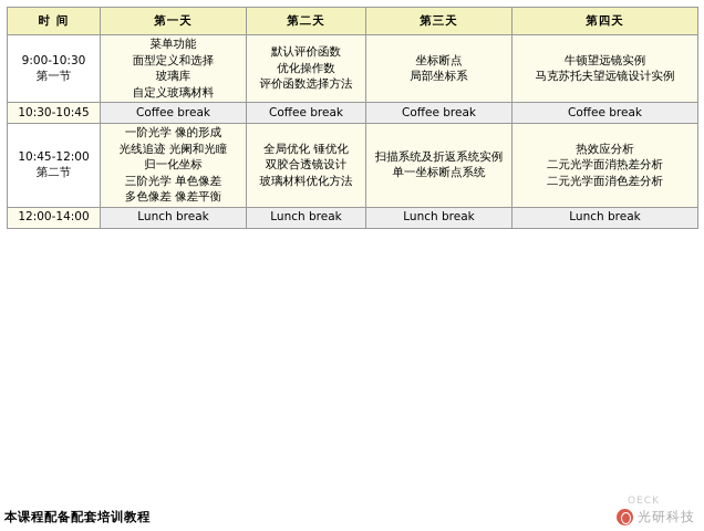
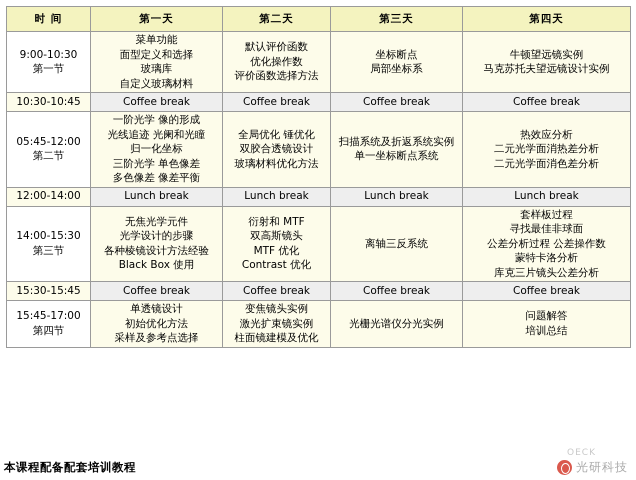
  时 间	第一天	第二天	第三天	第四天
  9:00-10:30第一节	菜单功能面型定义和选择玻璃库自定义玻璃材料	默认评价函数优化操作数评价函数选择方法	坐标断点局部坐标系	牛顿望远镜实例马克苏托夫望远镜设计实例
  10:30-10:45	Coffee break	Coffee break	Coffee break	Coffee break
- 10:45-12:00第二节	一阶光学 像的形成光线追迹 光阑和光瞳归一化坐标三阶光学 单色像差多色像差 像差平衡	全局优化 锤优化双胶合透镜设计玻璃材料优化方法	扫描系统及折返系统实例单一坐标断点系统	热效应分析二元光学面消热差分析二元光学面消色差分析
+ 05:45-12:00第二节	一阶光学 像的形成光线追迹 光阑和光瞳归一化坐标三阶光学 单色像差多色像差 像差平衡	全局优化 锤优化双胶合透镜设计玻璃材料优化方法	扫描系统及折返系统实例单一坐标断点系统	热效应分析二元光学面消热差分析二元光学面消色差分析
  12:00-14:00	Lunch break	Lunch break	Lunch break	Lunch break
+ 14:00-15:30第三节	无焦光学元件光学设计的步骤各种棱镜设计方法经验Black Box 使用	衍射和 MTF双高斯镜头MTF 优化Contrast 优化	离轴三反系统	套样板过程寻找最佳非球面公差分析过程 公差操作数蒙特卡洛分析库克三片镜头公差分析
+ 15:30-15:45	Coffee break	Coffee break	Coffee break	Coffee break
+ 15:45-17:00第四节	单透镜设计初始优化方法采样及参考点选择	变焦镜头实例激光扩束镜实例柱面镜建模及优化	光栅光谱仪分光实例	问题解答培训总结
  本课程配备配套培训教程
  OECK
  光研科技
